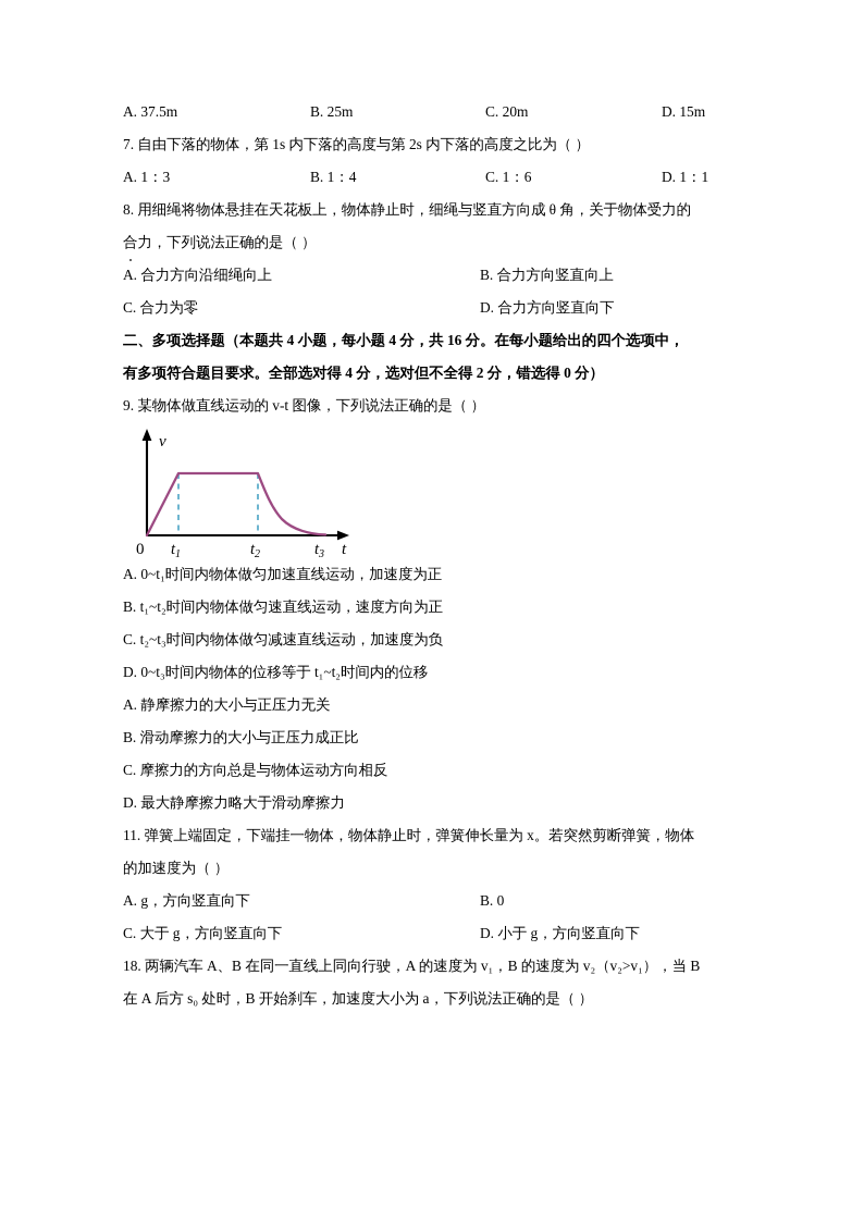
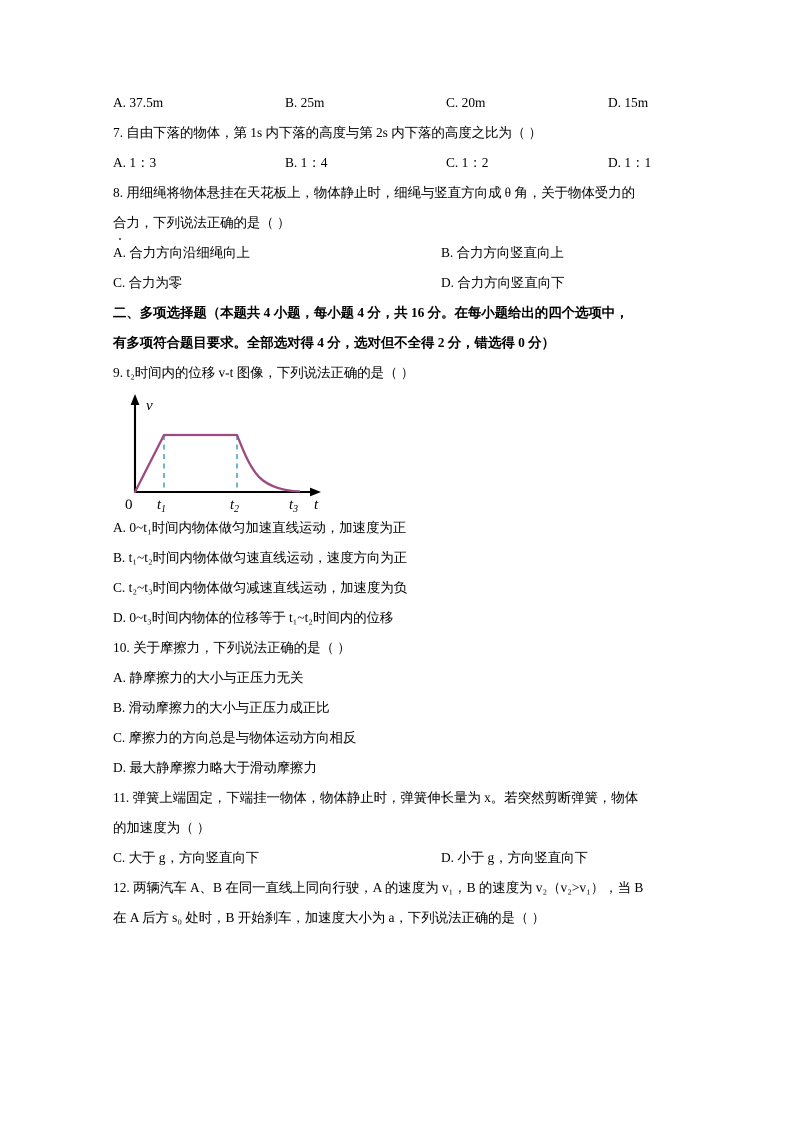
  A. 37.5m
  B. 25m
  C. 20m
  D. 15m
  7. 自由下落的物体，第 1s 内下落的高度与第 2s 内下落的高度之比为（ ）
  A. 1：3
  B. 1：4
- C. 1：6
+ C. 1：2
  D. 1：1
  8. 用细绳将物体悬挂在天花板上，物体静止时，细绳与竖直方向成 θ 角，关于物体受力的
  合力，下列说法正确的是（ ）
  A. 合力方向沿细绳向上
  B. 合力方向竖直向上
  C. 合力为零
  D. 合力方向竖直向下
  二、多项选择题（本题共 4 小题，每小题 4 分，共 16 分。在每小题给出的四个选项中，
  有多项符合题目要求。全部选对得 4 分，选对但不全得 2 分，错选得 0 分）
- 9. 某物体做直线运动的 v-t 图像，下列说法正确的是（ ）
+ 9. t₂时间内的位移 v-t 图像，下列说法正确的是（ ）
  v
  0
  t1
  t2
  t3
  t
  A. 0~t₁时间内物体做匀加速直线运动，加速度为正
  B. t₁~t₂时间内物体做匀速直线运动，速度方向为正
  C. t₂~t₃时间内物体做匀减速直线运动，加速度为负
  D. 0~t₃时间内物体的位移等于 t₁~t₂时间内的位移
+ 10. 关于摩擦力，下列说法正确的是（ ）
  A. 静摩擦力的大小与正压力无关
  B. 滑动摩擦力的大小与正压力成正比
  C. 摩擦力的方向总是与物体运动方向相反
  D. 最大静摩擦力略大于滑动摩擦力
  11. 弹簧上端固定，下端挂一物体，物体静止时，弹簧伸长量为 x。若突然剪断弹簧，物体
  的加速度为（ ）
- A. g，方向竖直向下
- B. 0
  C. 大于 g，方向竖直向下
  D. 小于 g，方向竖直向下
- 18. 两辆汽车 A、B 在同一直线上同向行驶，A 的速度为 v₁，B 的速度为 v₂（v₂>v₁），当 B
+ 12. 两辆汽车 A、B 在同一直线上同向行驶，A 的速度为 v₁，B 的速度为 v₂（v₂>v₁），当 B
  在 A 后方 s₀ 处时，B 开始刹车，加速度大小为 a，下列说法正确的是（ ）
